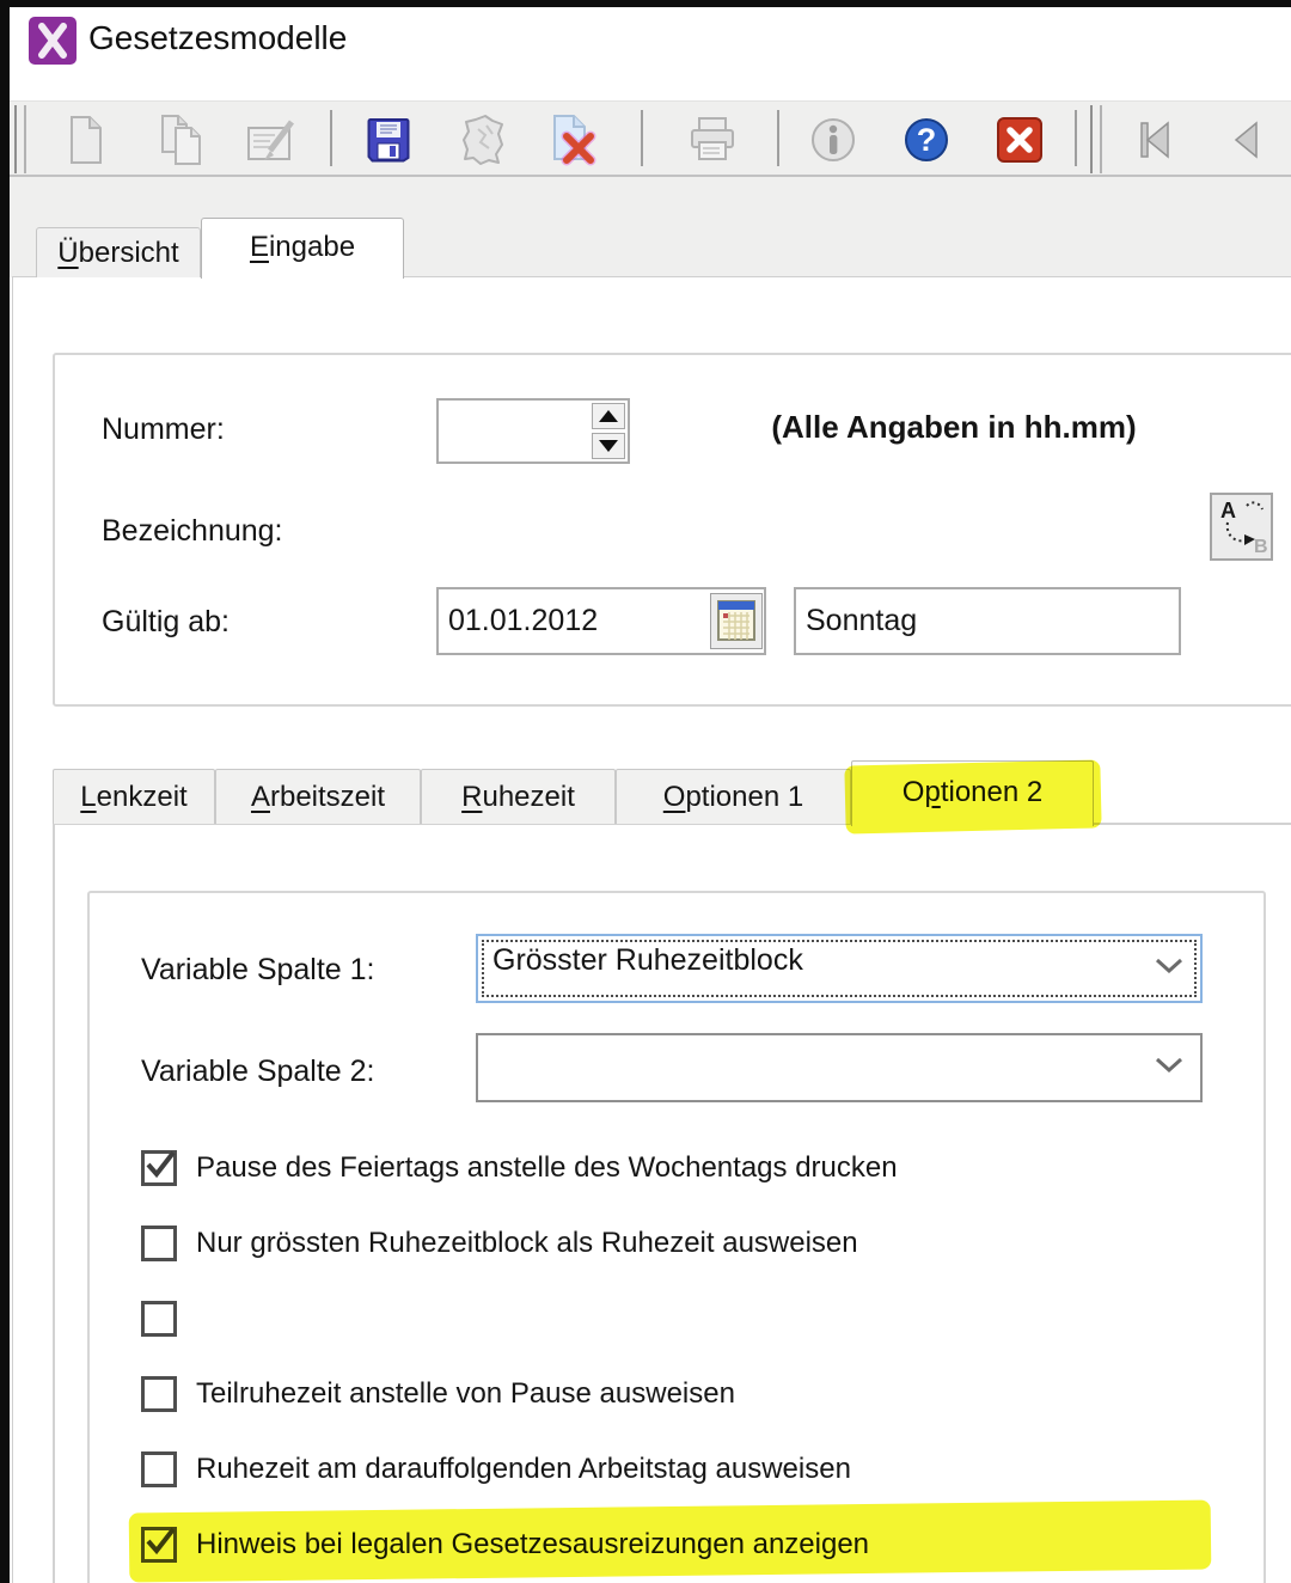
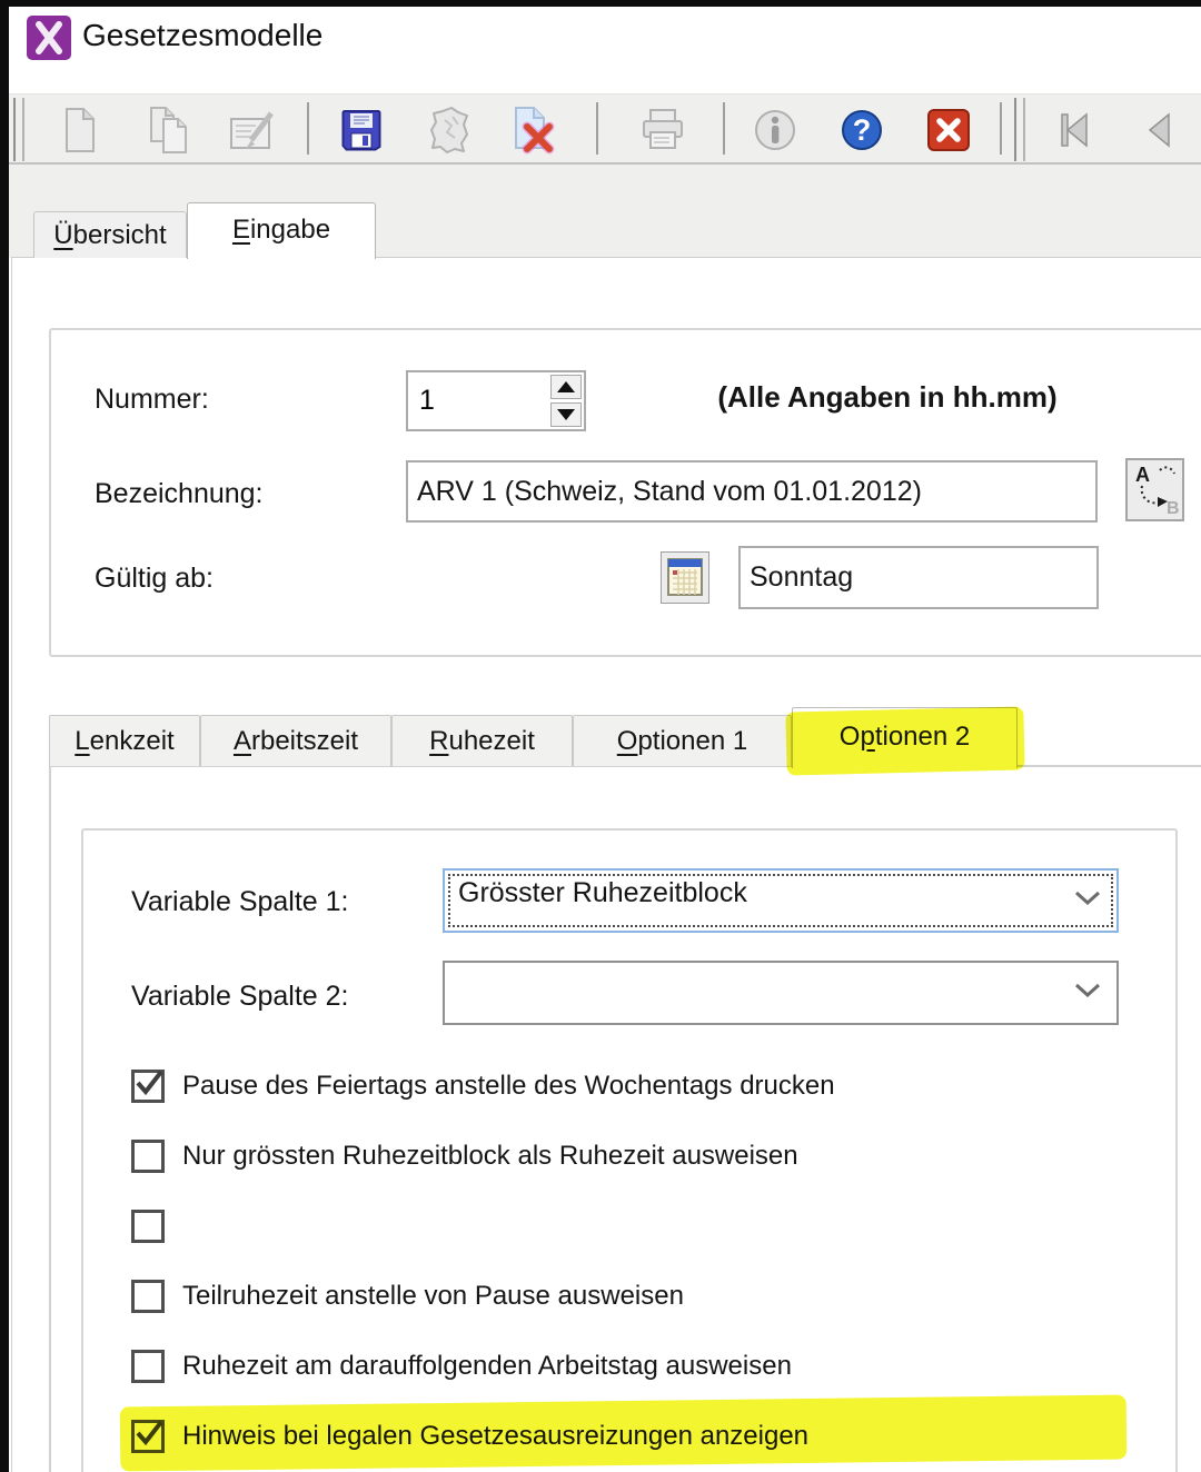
  Gesetzesmodelle
  ?
  Übersicht
  Eingabe
  Nummer:
+ 1
  (Alle Angaben in hh.mm)
  Bezeichnung:
+ ARV 1 (Schweiz, Stand vom 01.01.2012)
  A
  B
  Gültig ab:
- 01.01.2012
  Sonntag
  Lenkzeit
  Arbeitszeit
  Ruhezeit
  Optionen 1
  Variable Spalte 1:
  Grösster Ruhezeitblock
  Variable Spalte 2:
  Pause des Feiertags anstelle des Wochentags drucken
  Nur grössten Ruhezeitblock als Ruhezeit ausweisen
  Teilruhezeit anstelle von Pause ausweisen
  Ruhezeit am darauffolgenden Arbeitstag ausweisen
